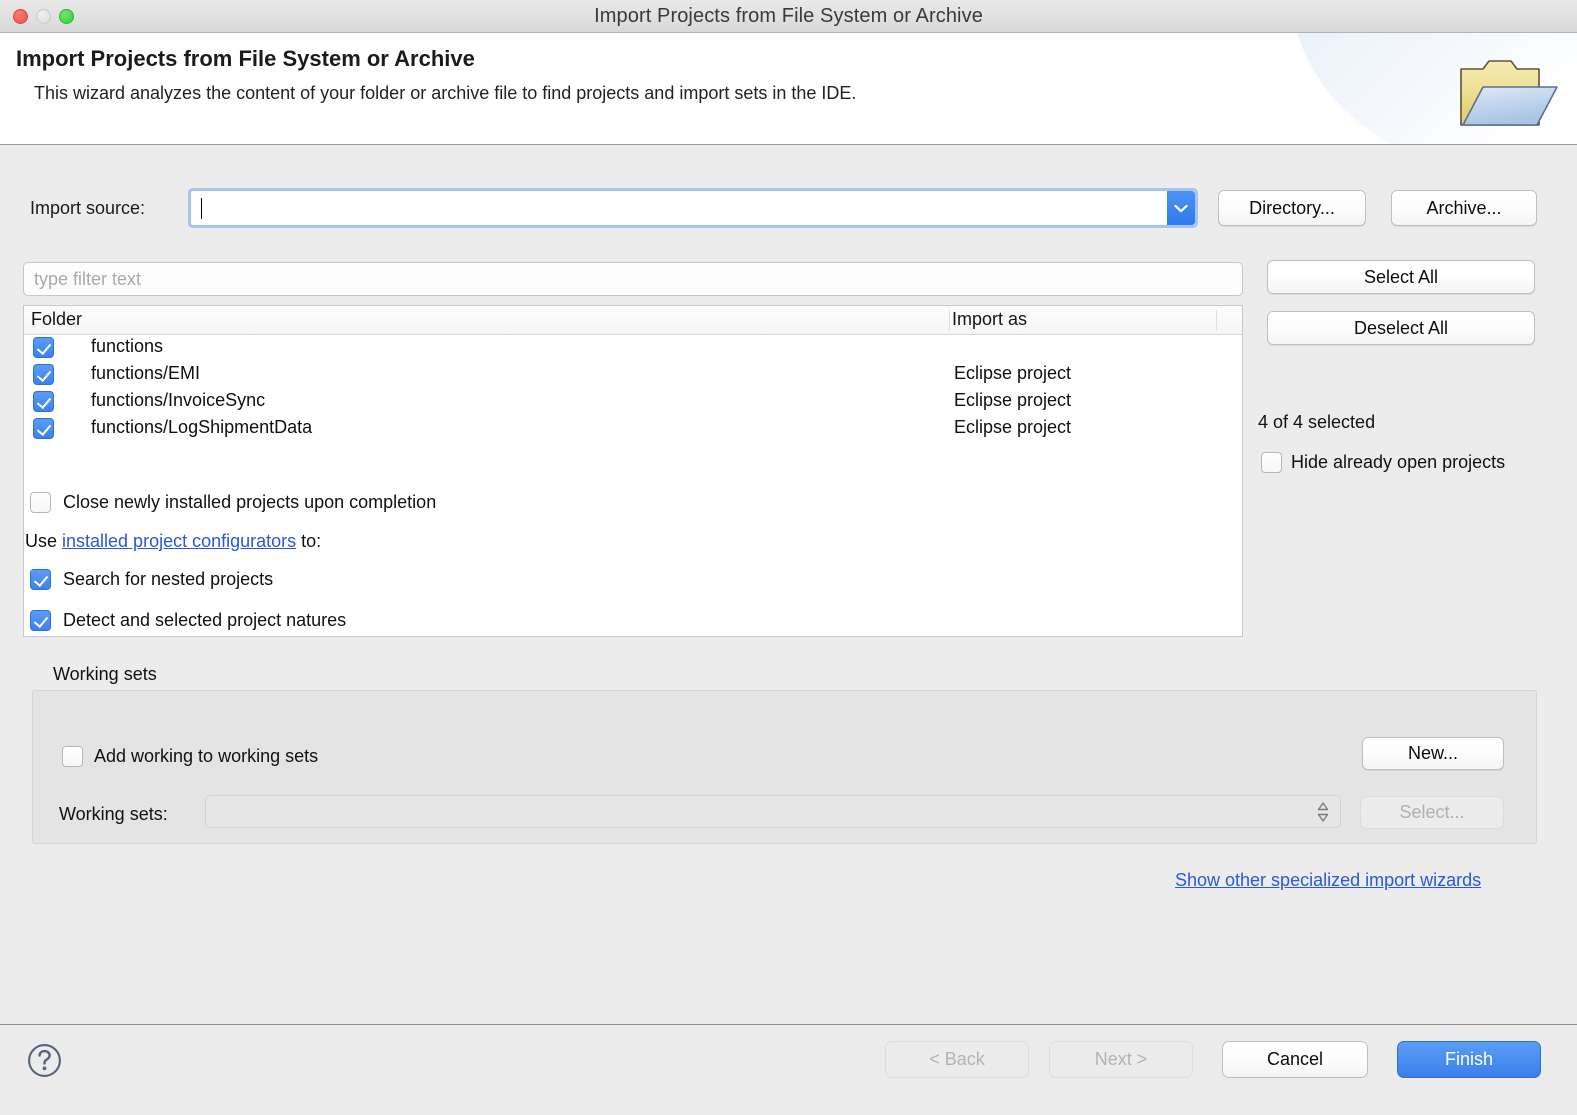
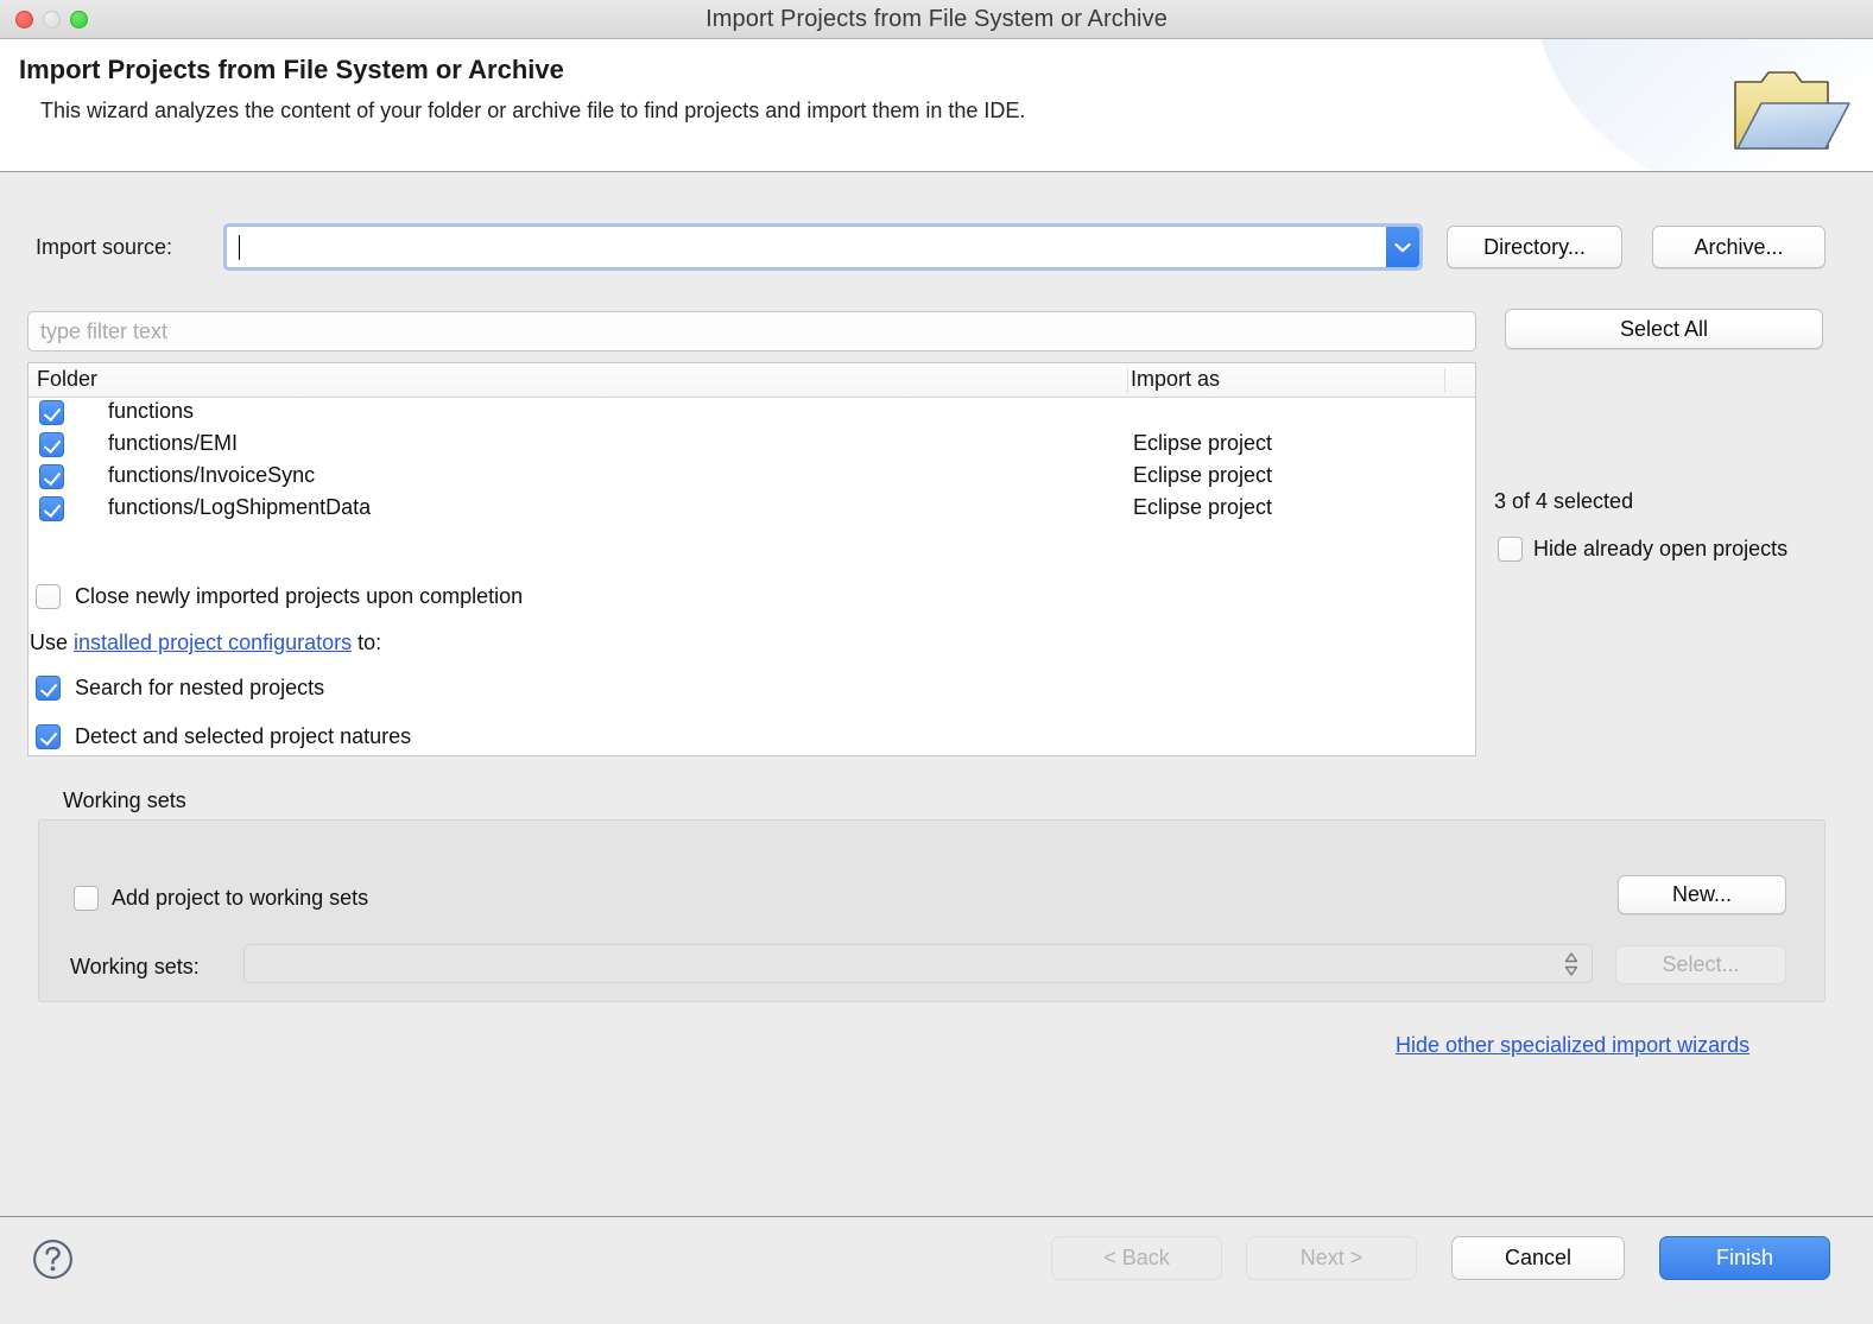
  Import Projects from File System or Archive
  Import Projects from File System or Archive
- This wizard analyzes the content of your folder or archive file to find projects and import sets in the IDE.
+ This wizard analyzes the content of your folder or archive file to find projects and import them in the IDE.
  Import source:
  Directory...
  Archive...
  type filter text
  Folder
  Import as
  functions
  functions/EMI
  Eclipse project
  functions/InvoiceSync
  Eclipse project
  functions/LogShipmentData
  Eclipse project
  Select All
- Deselect All
- 4 of 4 selected
+ 3 of 4 selected
  Hide already open projects
- Close newly installed projects upon completion
+ Close newly imported projects upon completion
  Use installed project configurators to:
  Search for nested projects
  Detect and selected project natures
  Working sets
- Add working to working sets
+ Add project to working sets
  Working sets:
  New...
  Select...
- Show other specialized import wizards
+ Hide other specialized import wizards
  < Back
  Next >
  Cancel
  Finish
